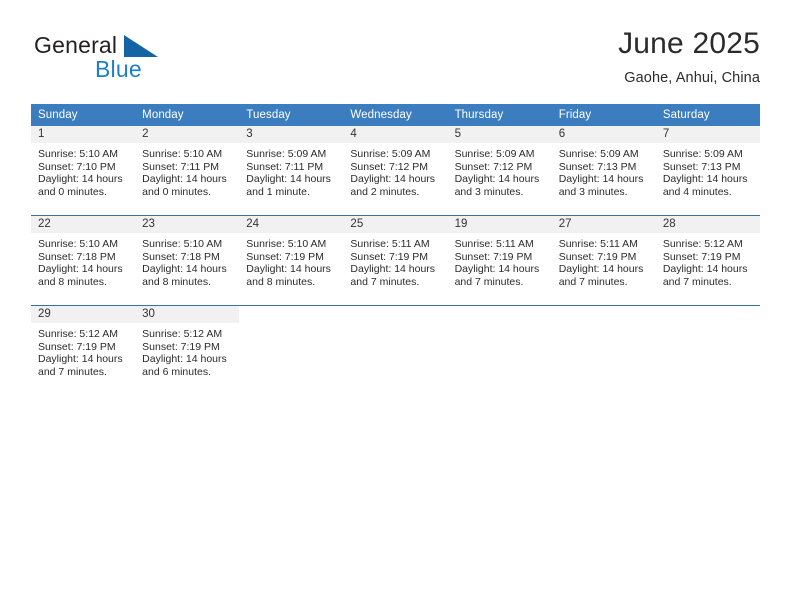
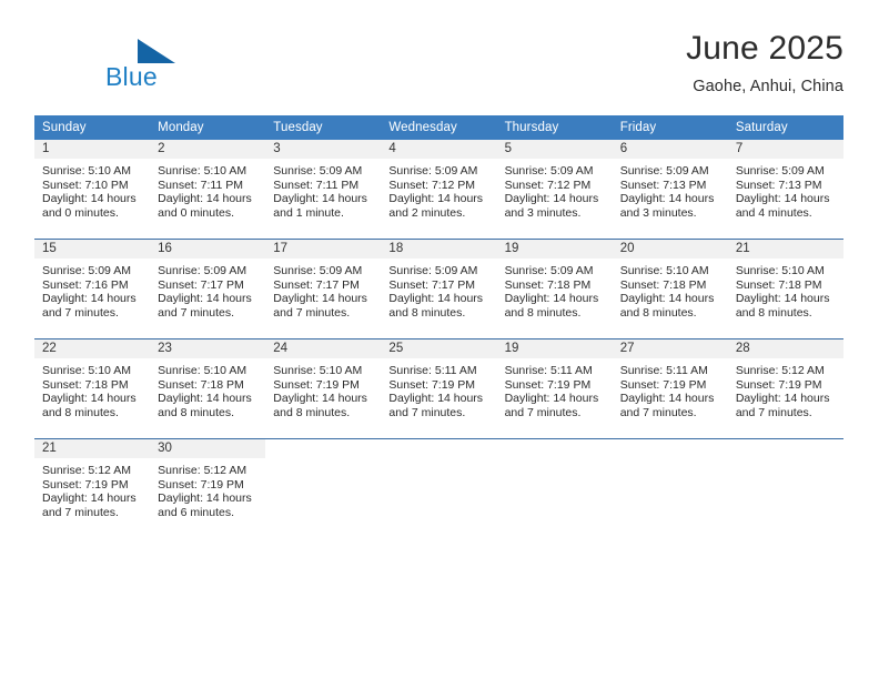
- General
  Blue
  June 2025
  Gaohe, Anhui, China
  Sunday	Monday	Tuesday	Wednesday	Thursday	Friday	Saturday
  1Sunrise: 5:10 AMSunset: 7:10 PMDaylight: 14 hoursand 0 minutes.	2Sunrise: 5:10 AMSunset: 7:11 PMDaylight: 14 hoursand 0 minutes.	3Sunrise: 5:09 AMSunset: 7:11 PMDaylight: 14 hoursand 1 minute.	4Sunrise: 5:09 AMSunset: 7:12 PMDaylight: 14 hoursand 2 minutes.	5Sunrise: 5:09 AMSunset: 7:12 PMDaylight: 14 hoursand 3 minutes.	6Sunrise: 5:09 AMSunset: 7:13 PMDaylight: 14 hoursand 3 minutes.	7Sunrise: 5:09 AMSunset: 7:13 PMDaylight: 14 hoursand 4 minutes.
+ 15Sunrise: 5:09 AMSunset: 7:16 PMDaylight: 14 hoursand 7 minutes.	16Sunrise: 5:09 AMSunset: 7:17 PMDaylight: 14 hoursand 7 minutes.	17Sunrise: 5:09 AMSunset: 7:17 PMDaylight: 14 hoursand 7 minutes.	18Sunrise: 5:09 AMSunset: 7:17 PMDaylight: 14 hoursand 8 minutes.	19Sunrise: 5:09 AMSunset: 7:18 PMDaylight: 14 hoursand 8 minutes.	20Sunrise: 5:10 AMSunset: 7:18 PMDaylight: 14 hoursand 8 minutes.	21Sunrise: 5:10 AMSunset: 7:18 PMDaylight: 14 hoursand 8 minutes.
  22Sunrise: 5:10 AMSunset: 7:18 PMDaylight: 14 hoursand 8 minutes.	23Sunrise: 5:10 AMSunset: 7:18 PMDaylight: 14 hoursand 8 minutes.	24Sunrise: 5:10 AMSunset: 7:19 PMDaylight: 14 hoursand 8 minutes.	25Sunrise: 5:11 AMSunset: 7:19 PMDaylight: 14 hoursand 7 minutes.	19Sunrise: 5:11 AMSunset: 7:19 PMDaylight: 14 hoursand 7 minutes.	27Sunrise: 5:11 AMSunset: 7:19 PMDaylight: 14 hoursand 7 minutes.	28Sunrise: 5:12 AMSunset: 7:19 PMDaylight: 14 hoursand 7 minutes.
- 29Sunrise: 5:12 AMSunset: 7:19 PMDaylight: 14 hoursand 7 minutes.	30Sunrise: 5:12 AMSunset: 7:19 PMDaylight: 14 hoursand 6 minutes.
+ 21Sunrise: 5:12 AMSunset: 7:19 PMDaylight: 14 hoursand 7 minutes.	30Sunrise: 5:12 AMSunset: 7:19 PMDaylight: 14 hoursand 6 minutes.
